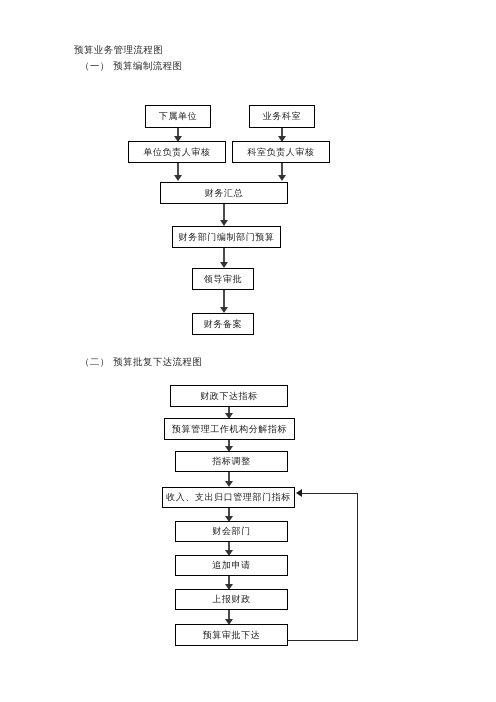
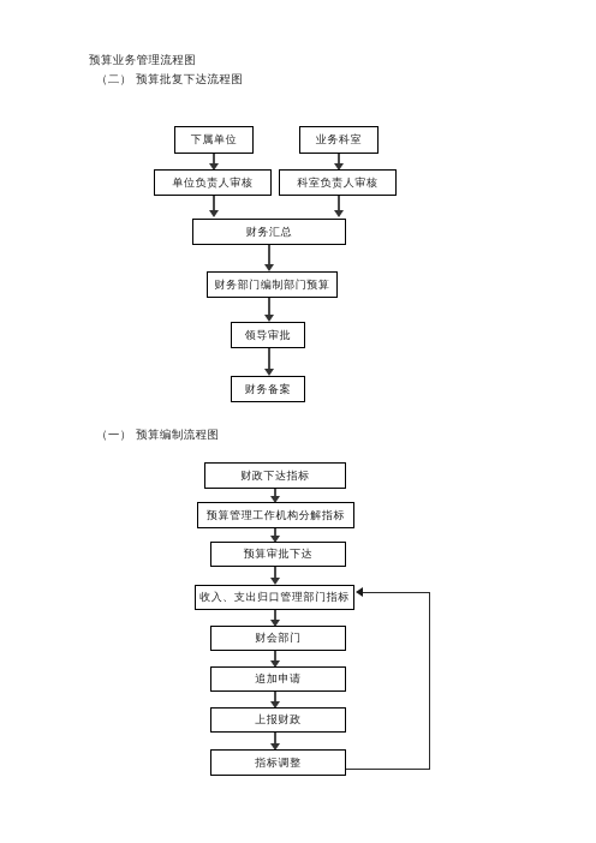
  预算业务管理流程图
- （一） 预算编制流程图
+ （二） 预算批复下达流程图
  下属单位
  业务科室
  单位负责人审核
  科室负责人审核
  财务汇总
  财务部门编制部门预算
  领导审批
  财务备案
- （二） 预算批复下达流程图
+ （一） 预算编制流程图
  财政下达指标
  预算管理工作机构分解指标
- 指标调整
+ 预算审批下达
  收入、支出归口管理部门指标
  财会部门
  追加申请
  上报财政
- 预算审批下达
+ 指标调整
